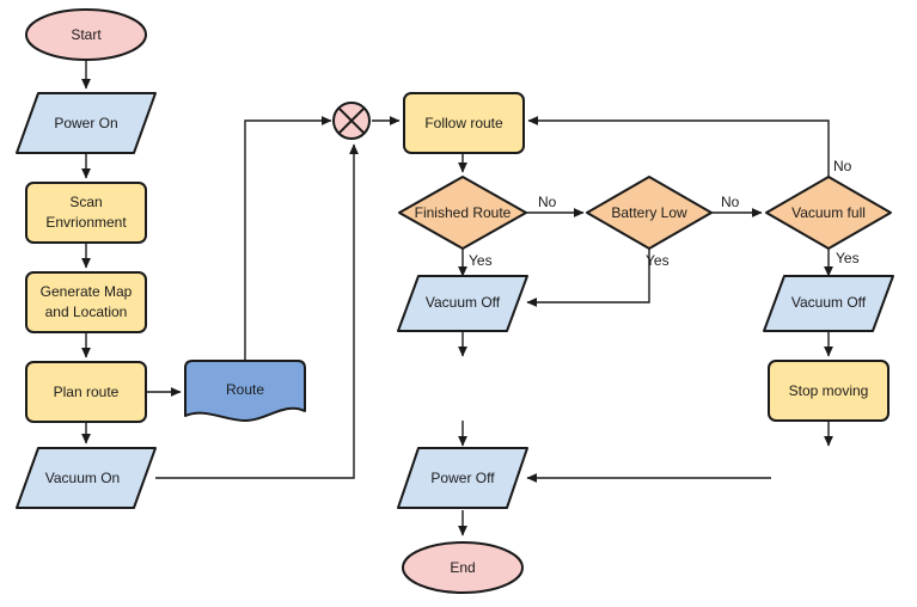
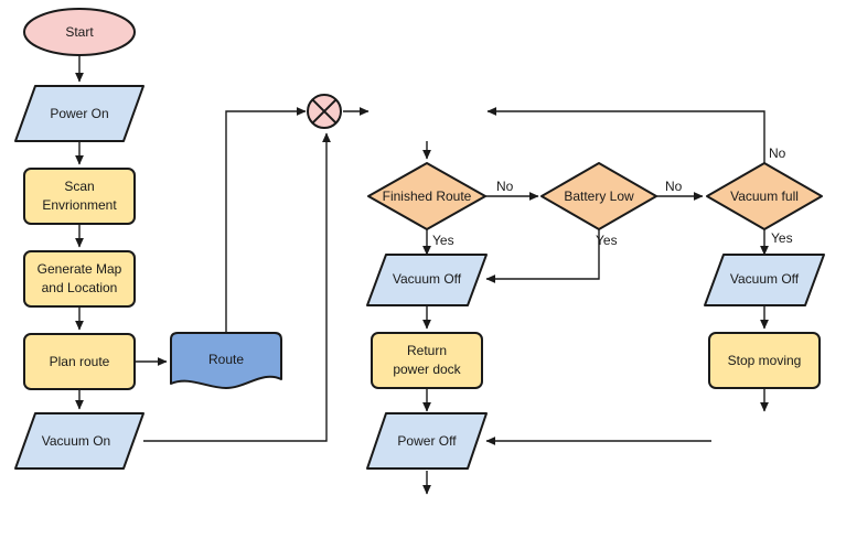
  Start
  Power On
  Scan
  Envrionment
  Generate Map
  and Location
  Plan route
  Route
  Vacuum On
- Follow route
  Finished Route
  Battery Low
  Vacuum full
  Vacuum Off
  Vacuum Off
+ Return
+ power dock
  Stop moving
  Power Off
- End
  No
  Yes
  No
  Yes
  No
  Yes
